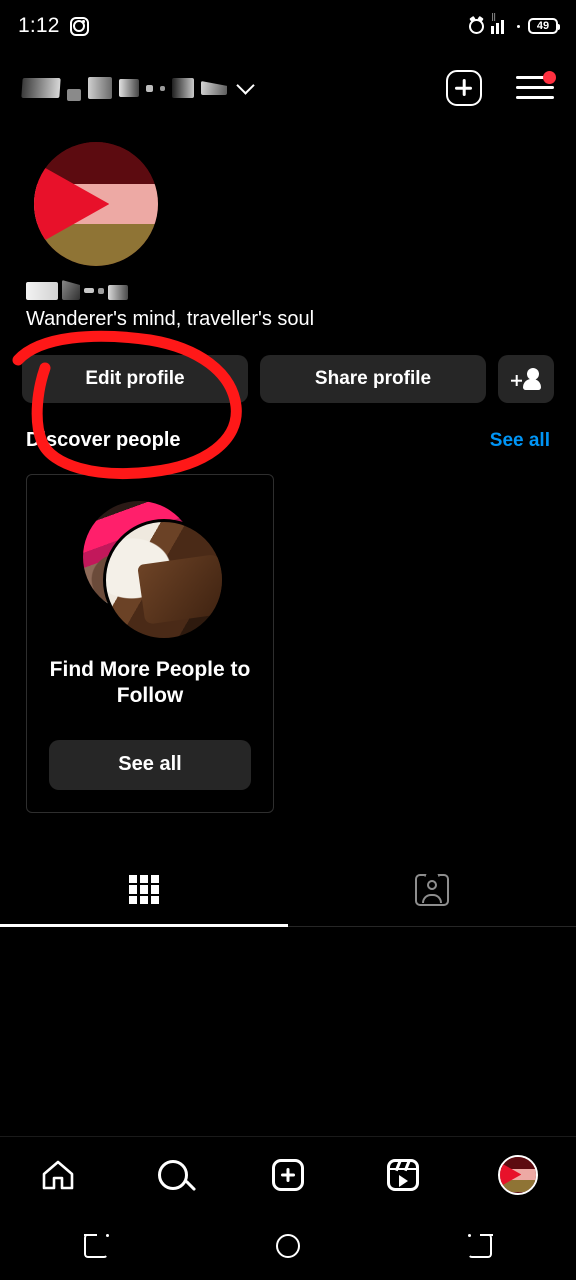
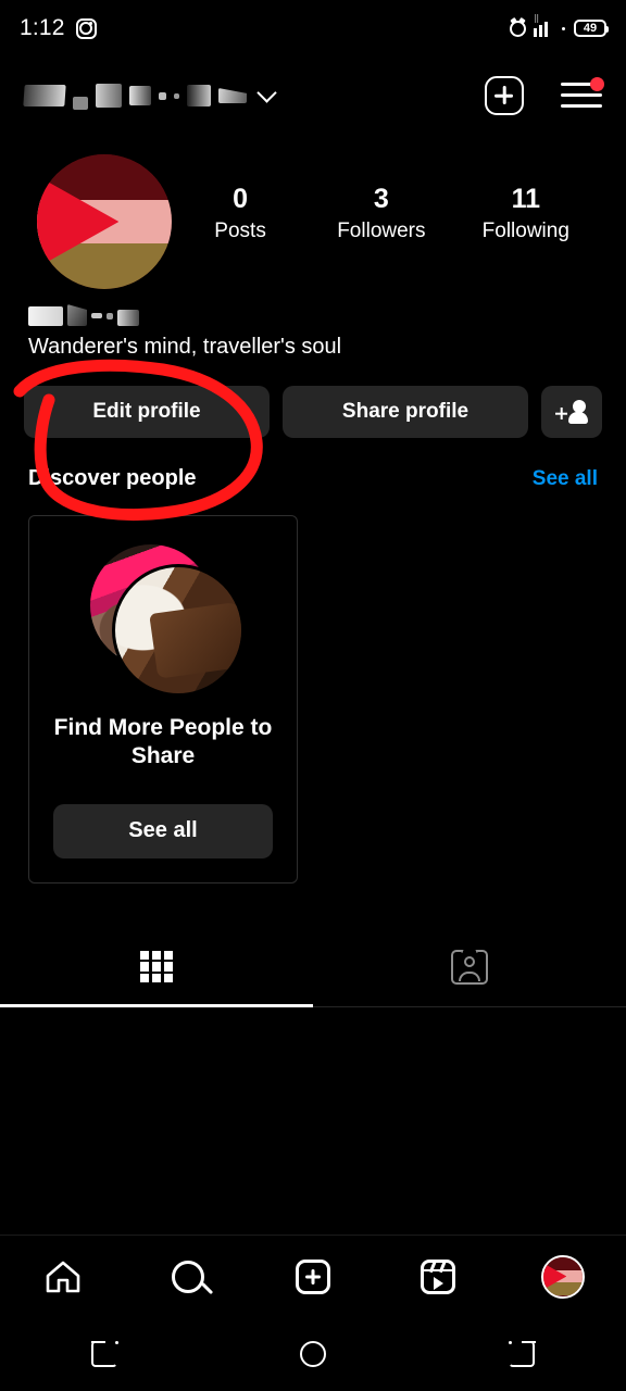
  1:12
  49
+ 0
+ Posts
+ 3
+ Followers
+ 11
+ Following
  Wanderer's mind, traveller's soul
  Edit profile
  Share profile
  Dscover people
  See all
- Find More People to Follow
+ Find More People to Share
  See all
